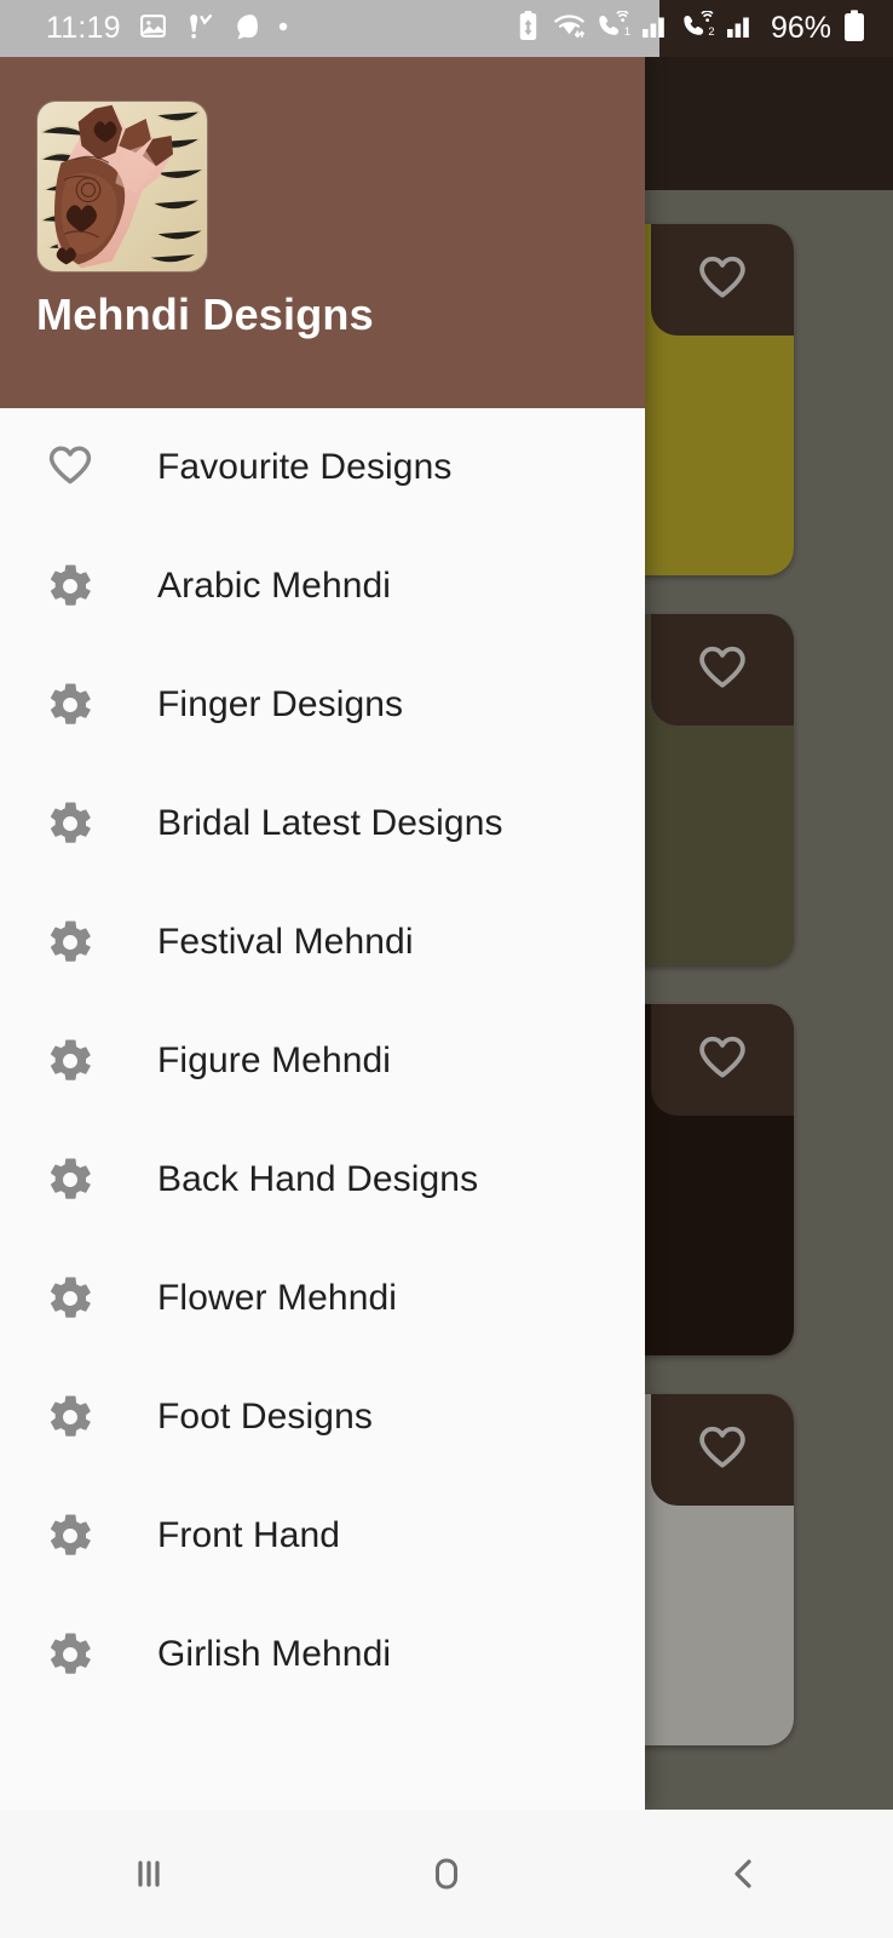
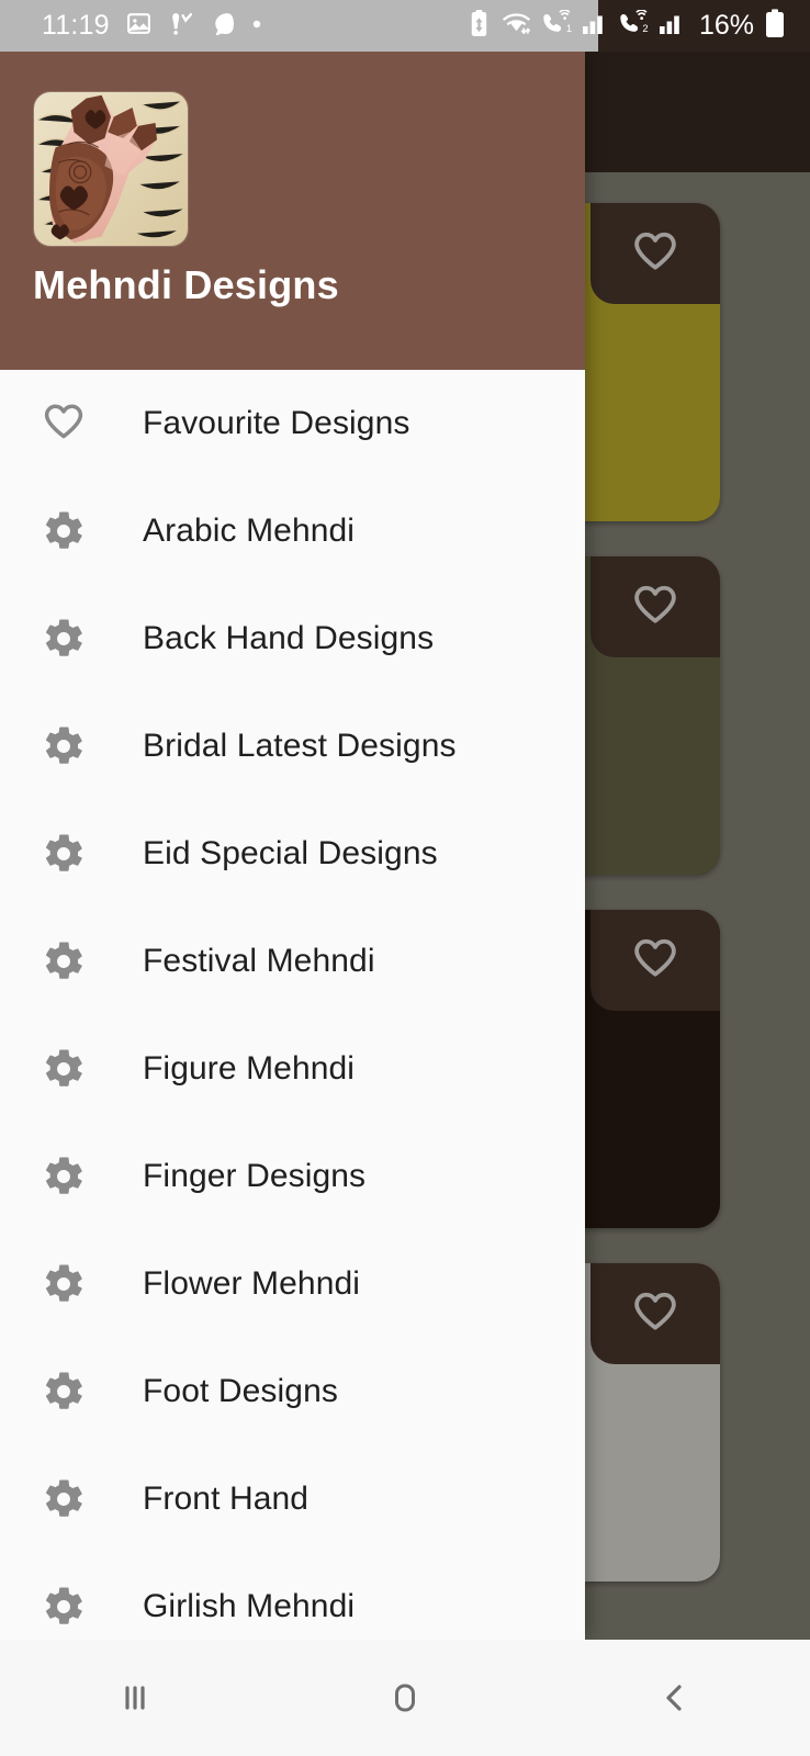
  Mehndi Designs
  Favourite Designs
  Arabic Mehndi
- Finger Designs
+ Back Hand Designs
  Bridal Latest Designs
+ Eid Special Designs
  Festival Mehndi
  Figure Mehndi
- Back Hand Designs
+ Finger Designs
  Flower Mehndi
  Foot Designs
  Front Hand
  Girlish Mehndi
  11:19
  1
  2
- 96%
+ 16%
